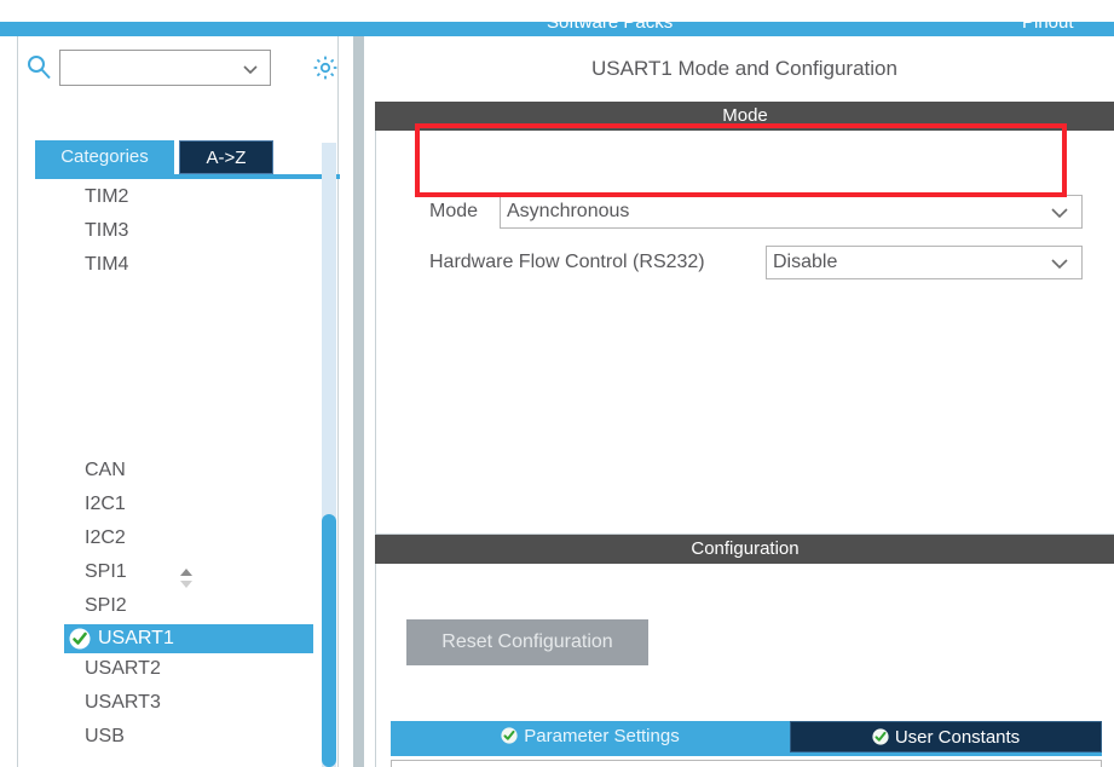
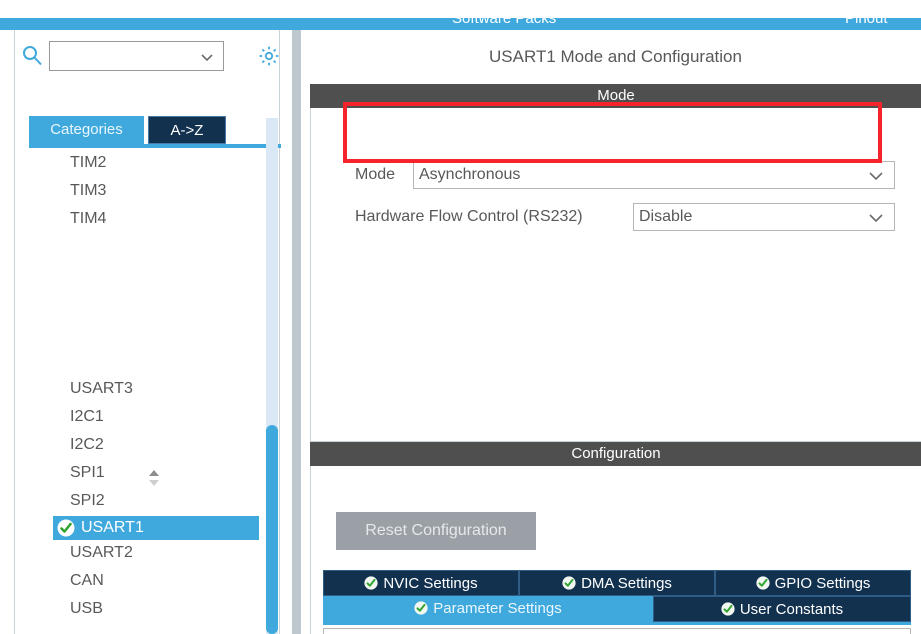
  Software Packs
  Pinout
  Categories
  A->Z
  TIM2
  TIM3
  TIM4
- CAN
+ USART3
  I2C1
  I2C2
  SPI1
  SPI2
  USART1
  USART2
- USART3
+ CAN
  USB
  USART1 Mode and Configuration
  Mode
  Mode
  Asynchronous
  Hardware Flow Control (RS232)
  Disable
  Configuration
  Reset Configuration
+ NVIC Settings
+ DMA Settings
+ GPIO Settings
  Parameter Settings
  User Constants
